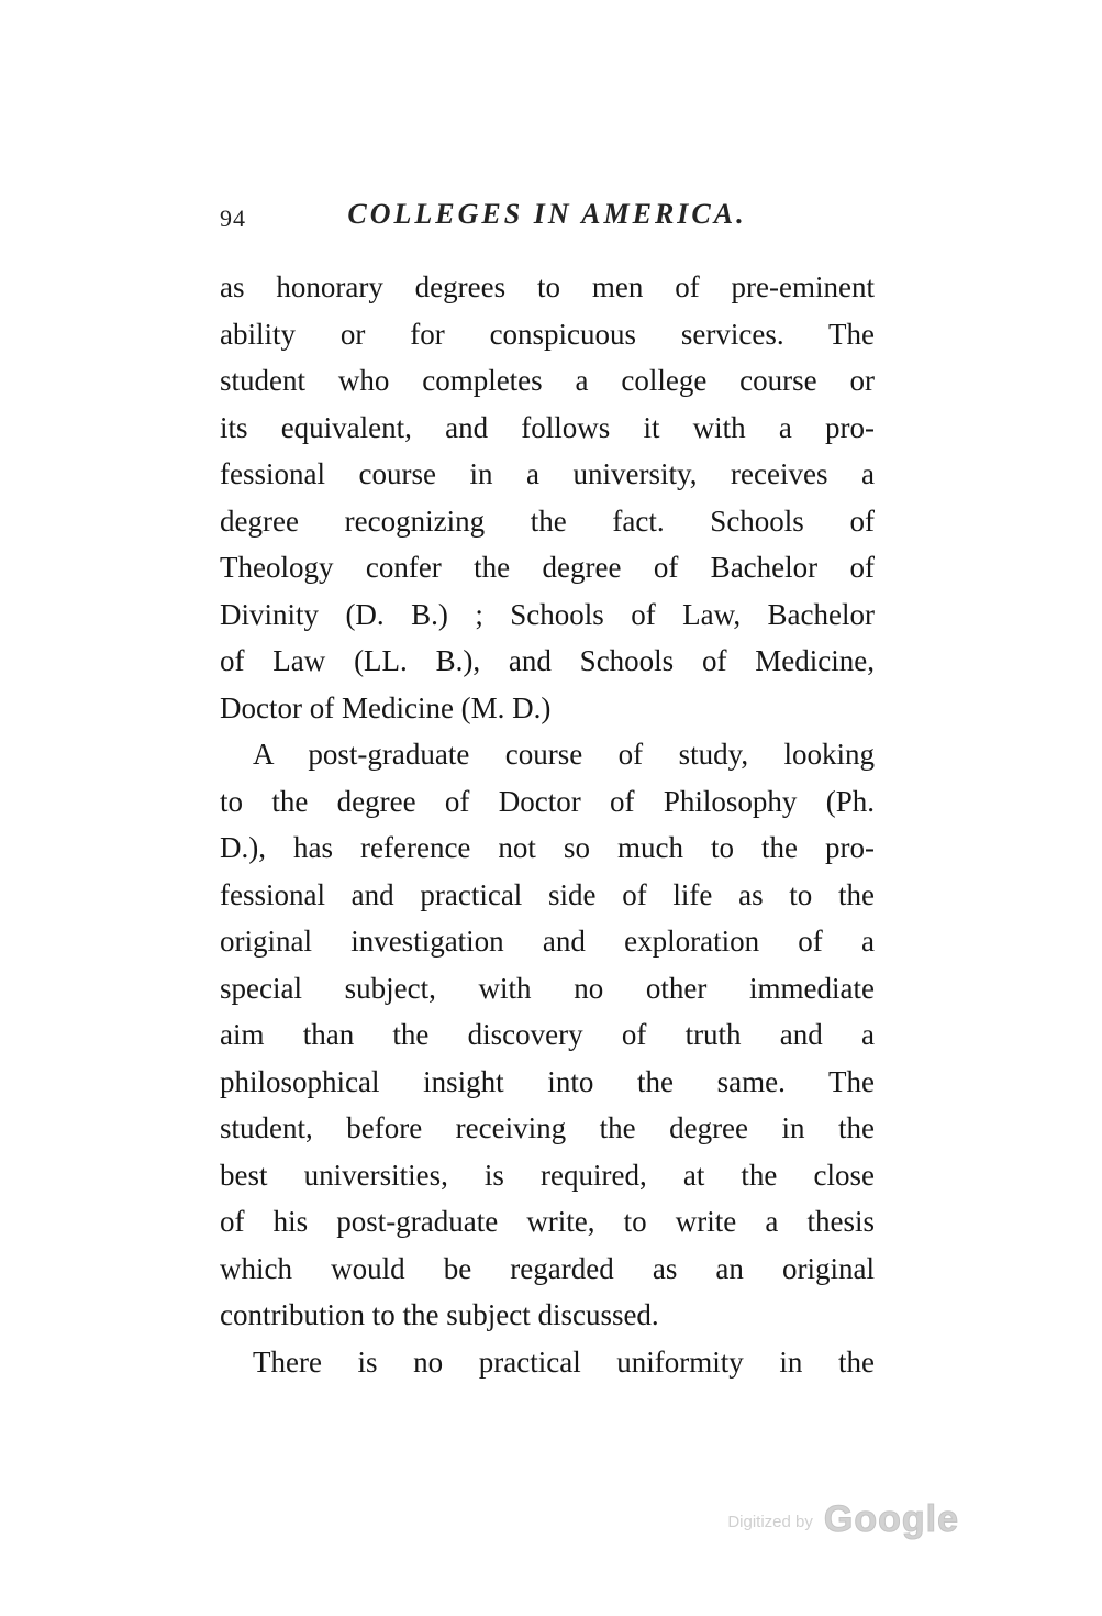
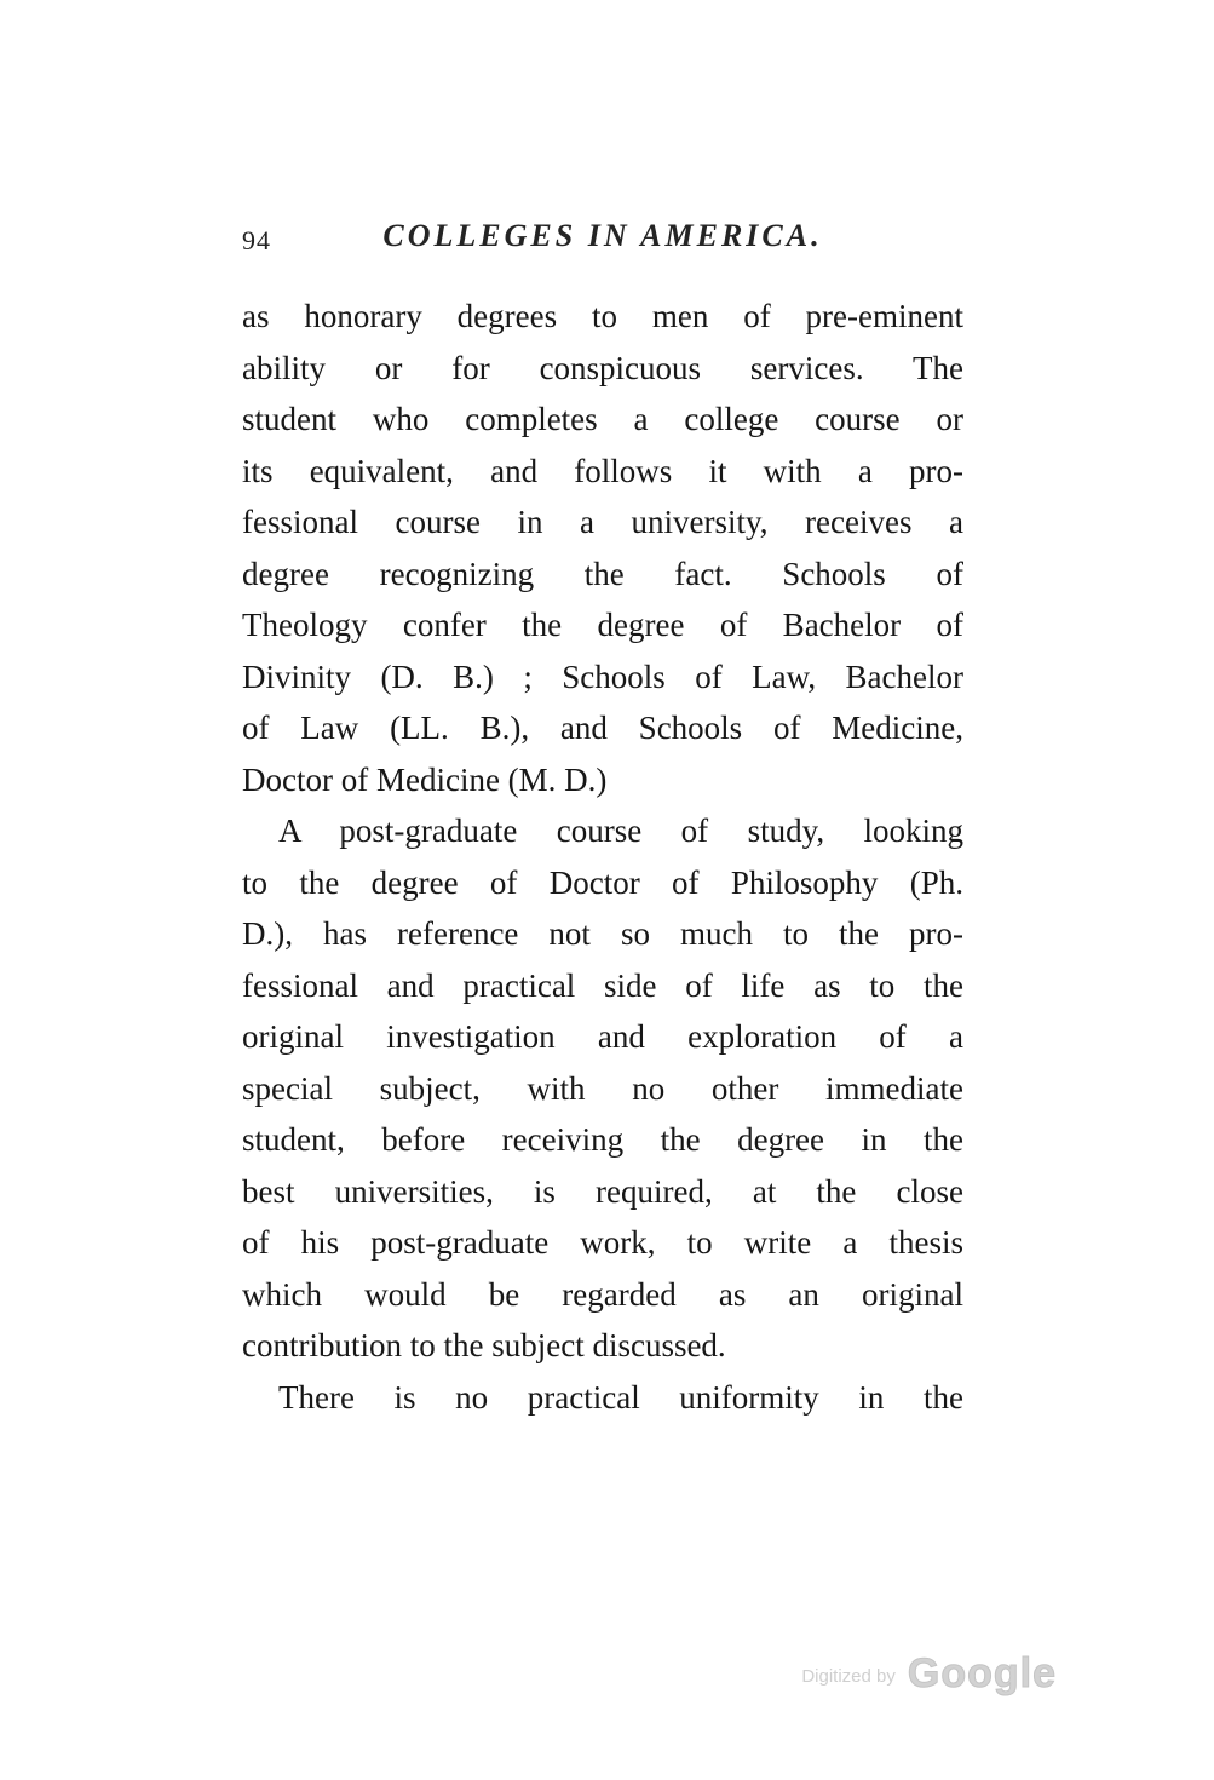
  94
  COLLEGES IN AMERICA.
  as honorary degrees to men of pre-eminent
  ability or for conspicuous services. The
  student who completes a college course or
  its equivalent, and follows it with a pro-
  fessional course in a university, receives a
  degree recognizing the fact. Schools of
  Theology confer the degree of Bachelor of
  Divinity (D. B.) ; Schools of Law, Bachelor
  of Law (LL. B.), and Schools of Medicine,
  Doctor of Medicine (M. D.)
  A post-graduate course of study, looking
  to the degree of Doctor of Philosophy (Ph.
  D.), has reference not so much to the pro-
  fessional and practical side of life as to the
  original investigation and exploration of a
  special subject, with no other immediate
- aim than the discovery of truth and a
- philosophical insight into the same. The
  student, before receiving the degree in the
  best universities, is required, at the close
- of his post-graduate write, to write a thesis
+ of his post-graduate work, to write a thesis
  which would be regarded as an original
  contribution to the subject discussed.
  There is no practical uniformity in the
  Digitized by Google
